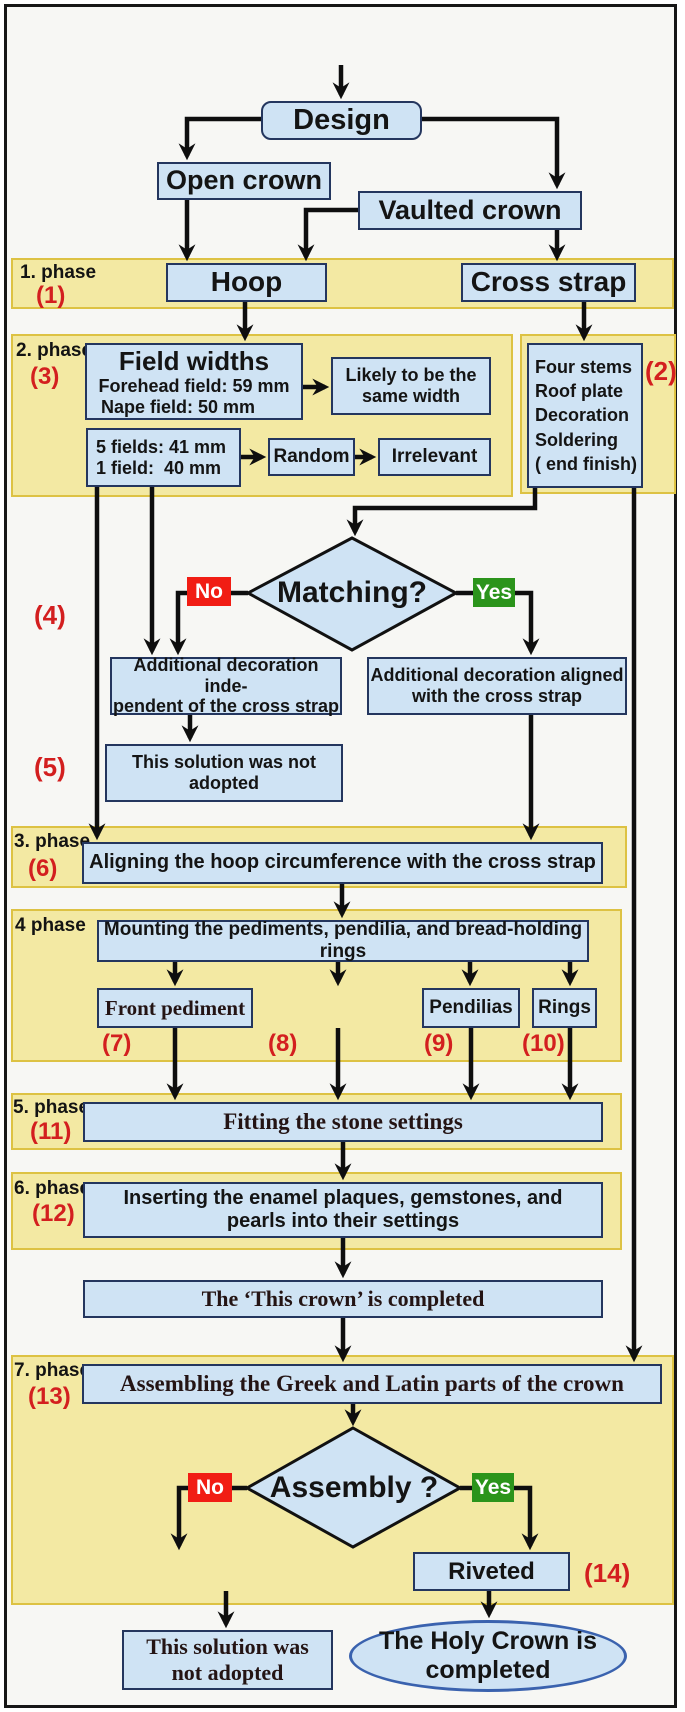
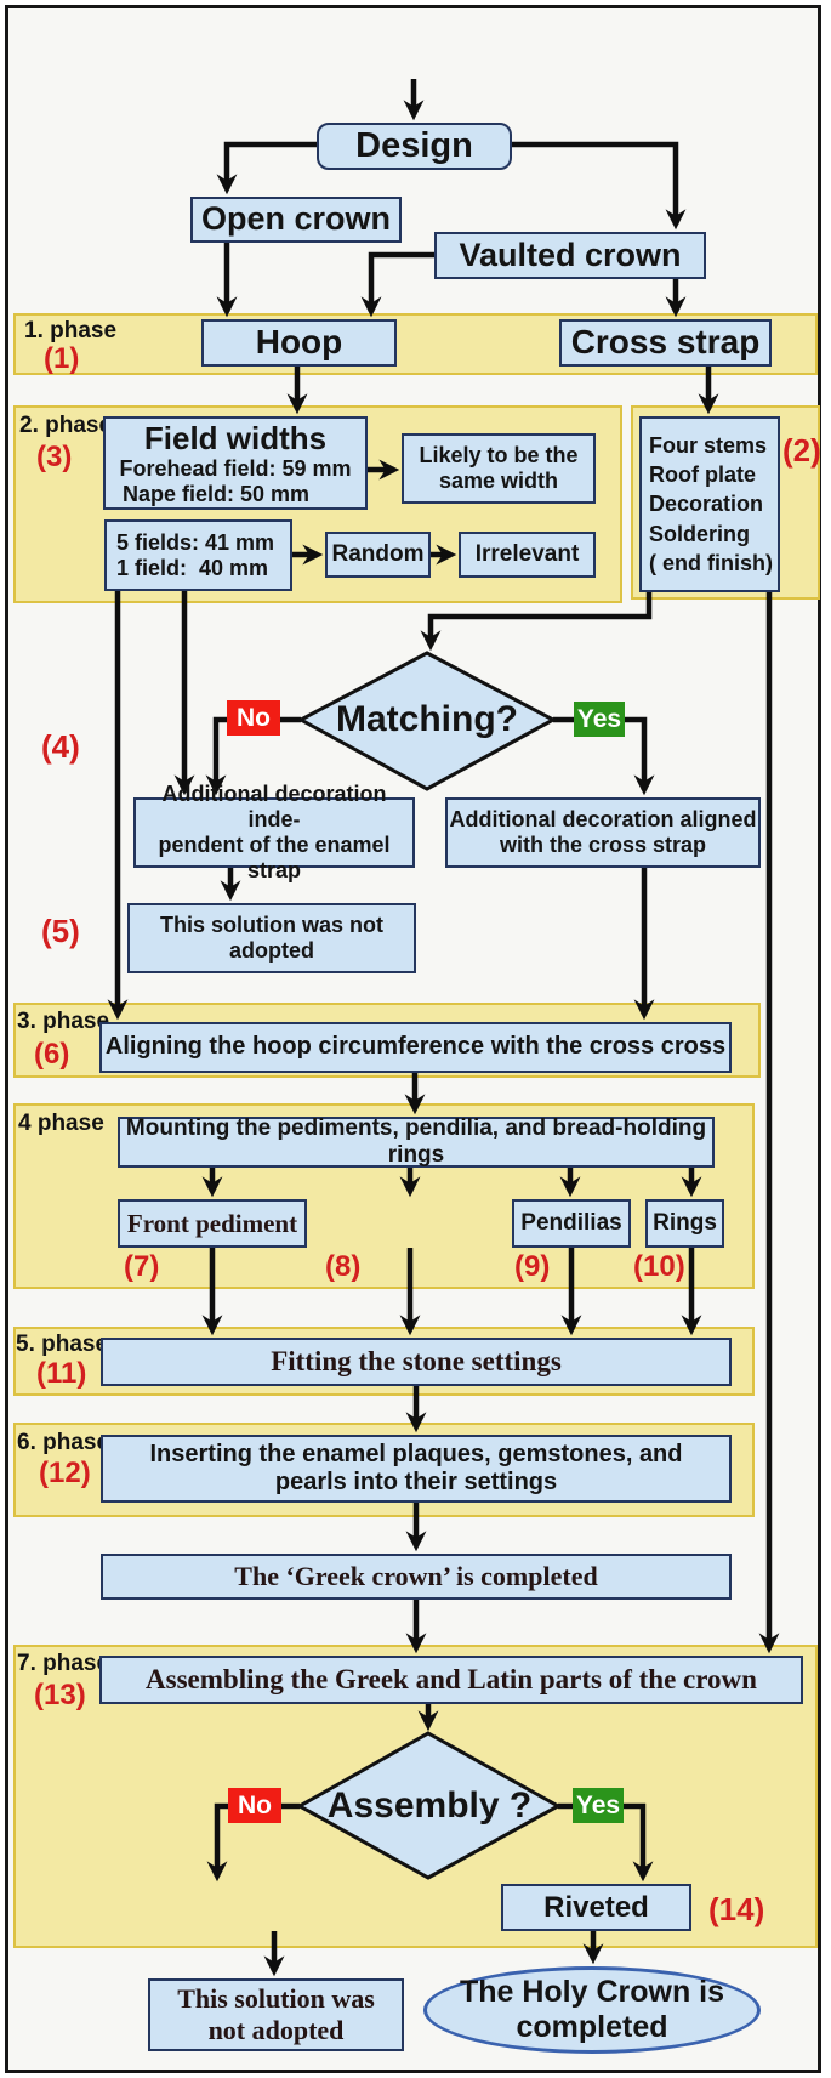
  Design
  Open crown
  Vaulted crown
  1. phase
  (1)
  Hoop
  Cross strap
  2. phas
  (3)
  Field widths
  Forehead field: 59 mm
  Nape field: 50 mm
  Likely to be the
  same width
  5 fields: 41 mm
  1 field: 40 mm
  Random
  Irrelevant
  Four stems
  Roof plate
  Decoration
  Soldering
  ( end finish)
  (2)
  (4)
  Matching?
  No
  Yes
  Additional decoration inde-
- pendent of the cross strap
+ pendent of the enamel strap
  Additional decoration aligned
  with the cross strap
  (5)
  This solution was not
  adopted
  3. phas
  (6)
- Aligning the hoop circumference with the cross strap
+ Aligning the hoop circumference with the cross cross
  4 phase
  Mounting the pediments, pendilia, and bread-holding rings
  Front pediment
  Pendilias
  Rings
  (7)
  (8)
  (9)
  (10)
  5. phas
  (11)
  Fitting the stone settings
  6. phas
  (12)
  Inserting the enamel plaques, gemstones, and
  pearls into their settings
- The ‘This crown’ is completed
+ The ‘Greek crown’ is completed
  7. phas
  (13)
  Assembling the Greek and Latin parts of the crown
  Assembly ?
  No
  Yes
  Riveted
  (14)
  This solution was
  not adopted
  The Holy Crown is
  completed
